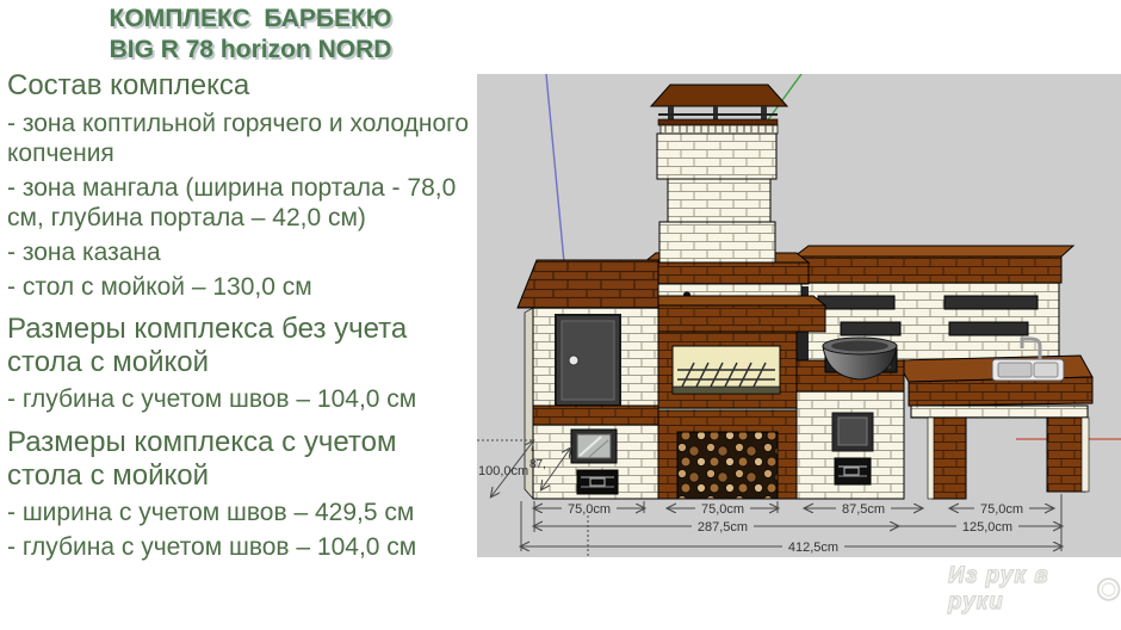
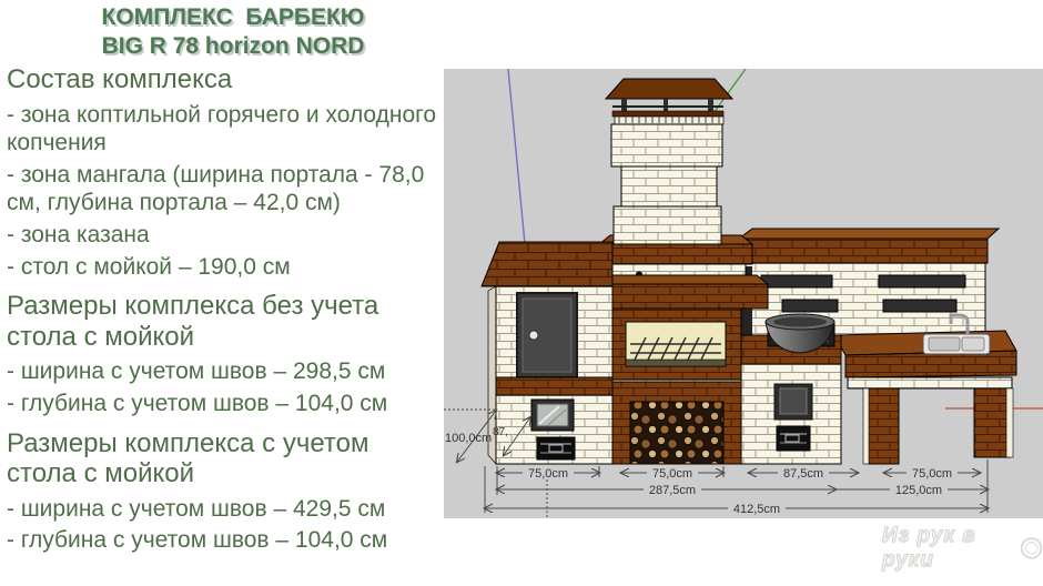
  КОМПЛЕКС БАРБЕКЮ
  BIG R 78 horizon NORD
  Состав комплекса
  - зона коптильной горячего и холодного копчения
  - зона мангала (ширина портала - 78,0 см, глубина портала – 42,0 см)
  - зона казана
- - стол с мойкой – 130,0 см
+ - стол с мойкой – 190,0 см
  Размеры комплекса без учета стола с мойкой
+ - ширина с учетом швов – 298,5 см
  - глубина с учетом швов – 104,0 см
  Размеры комплекса с учетом стола с мойкой
  - ширина с учетом швов – 429,5 см
  - глубина с учетом швов – 104,0 см
  100,0cm
  87,
  75,0cm
  75,0cm
  87,5cm
  75,0cm
  287,5cm
  125,0cm
  412,5cm
  Из рук в руки
